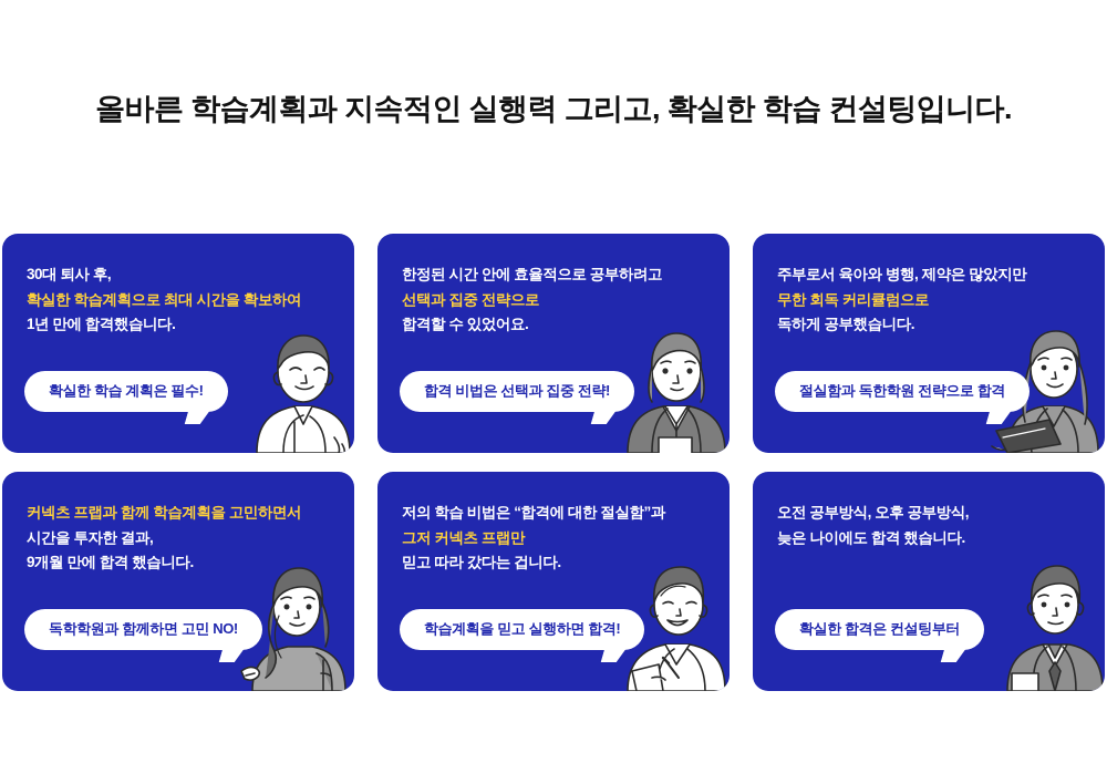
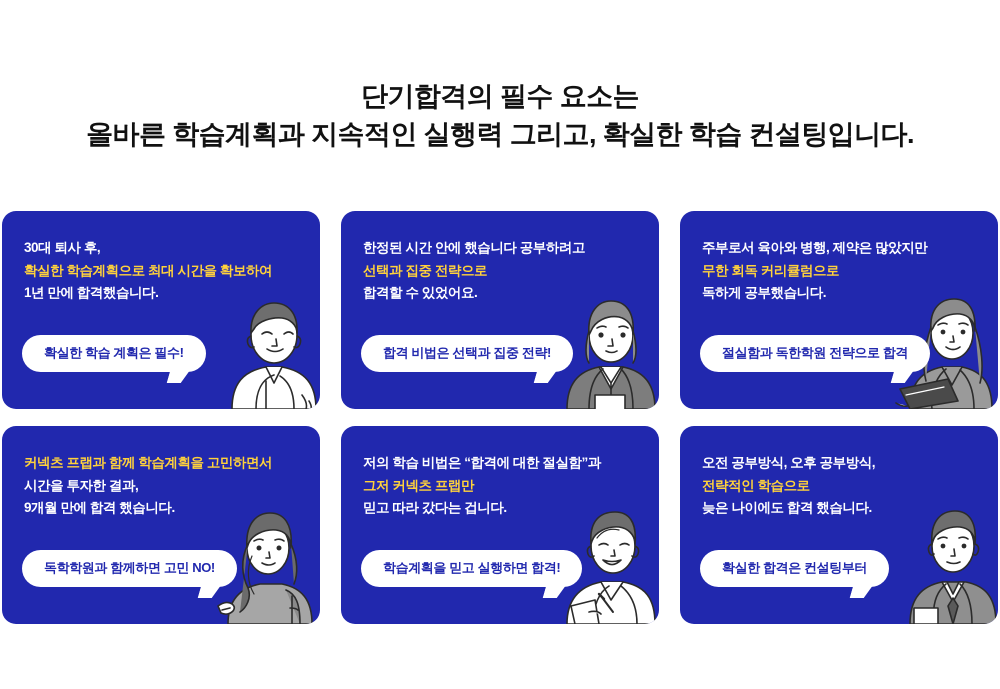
+ 단기합격의 필수 요소는
  올바른 학습계획과 지속적인 실행력 그리고, 확실한 학습 컨설팅입니다.
  30대 퇴사 후,
  확실한 학습계획으로 최대 시간을 확보하여
  1년 만에 합격했습니다.
  확실한 학습 계획은 필수!
- 한정된 시간 안에 효율적으로 공부하려고
+ 한정된 시간 안에 했습니다 공부하려고
  선택과 집중 전략으로
  합격할 수 있었어요.
  합격 비법은 선택과 집중 전략!
  주부로서 육아와 병행, 제약은 많았지만
  무한 회독 커리큘럼으로
  독하게 공부했습니다.
  절실함과 독한학원 전략으로 합격
  커넥츠 프랩과 함께 학습계획을 고민하면서
  시간을 투자한 결과,
  9개월 만에 합격 했습니다.
  독학학원과 함께하면 고민 NO!
  저의 학습 비법은 “합격에 대한 절실함”과
  그저 커넥츠 프랩만
  믿고 따라 갔다는 겁니다.
  학습계획을 믿고 실행하면 합격!
  오전 공부방식, 오후 공부방식,
+ 전략적인 학습으로
  늦은 나이에도 합격 했습니다.
  확실한 합격은 컨설팅부터
